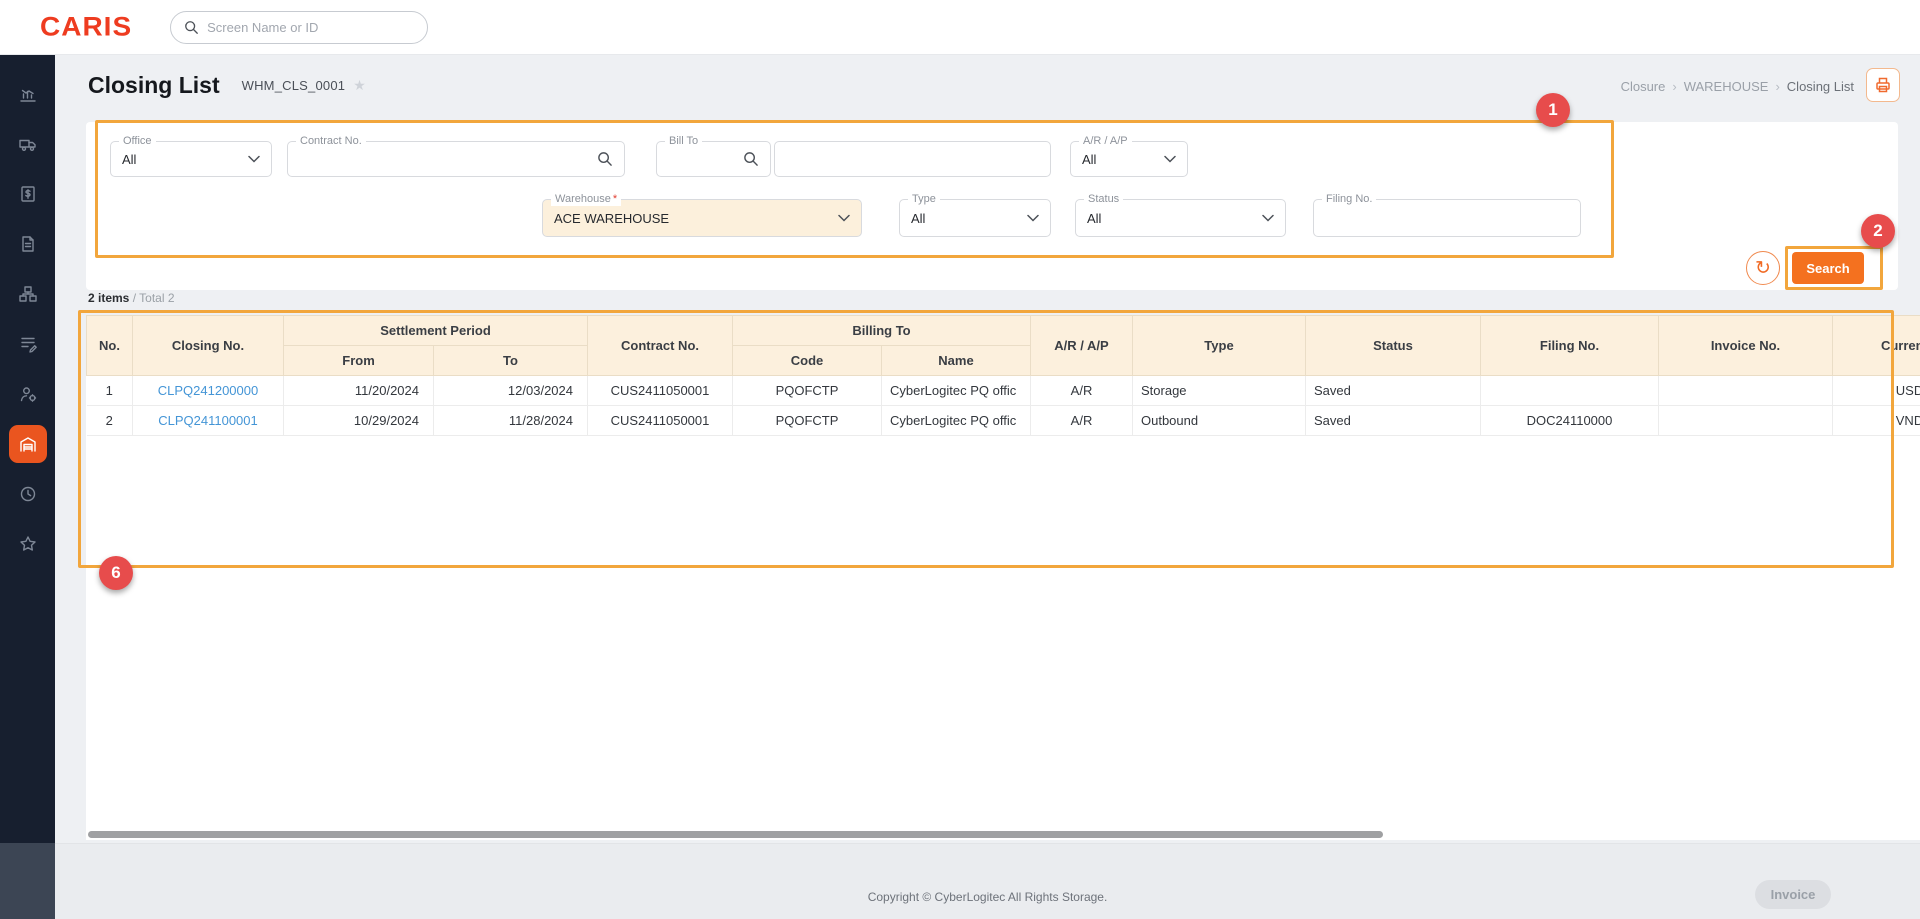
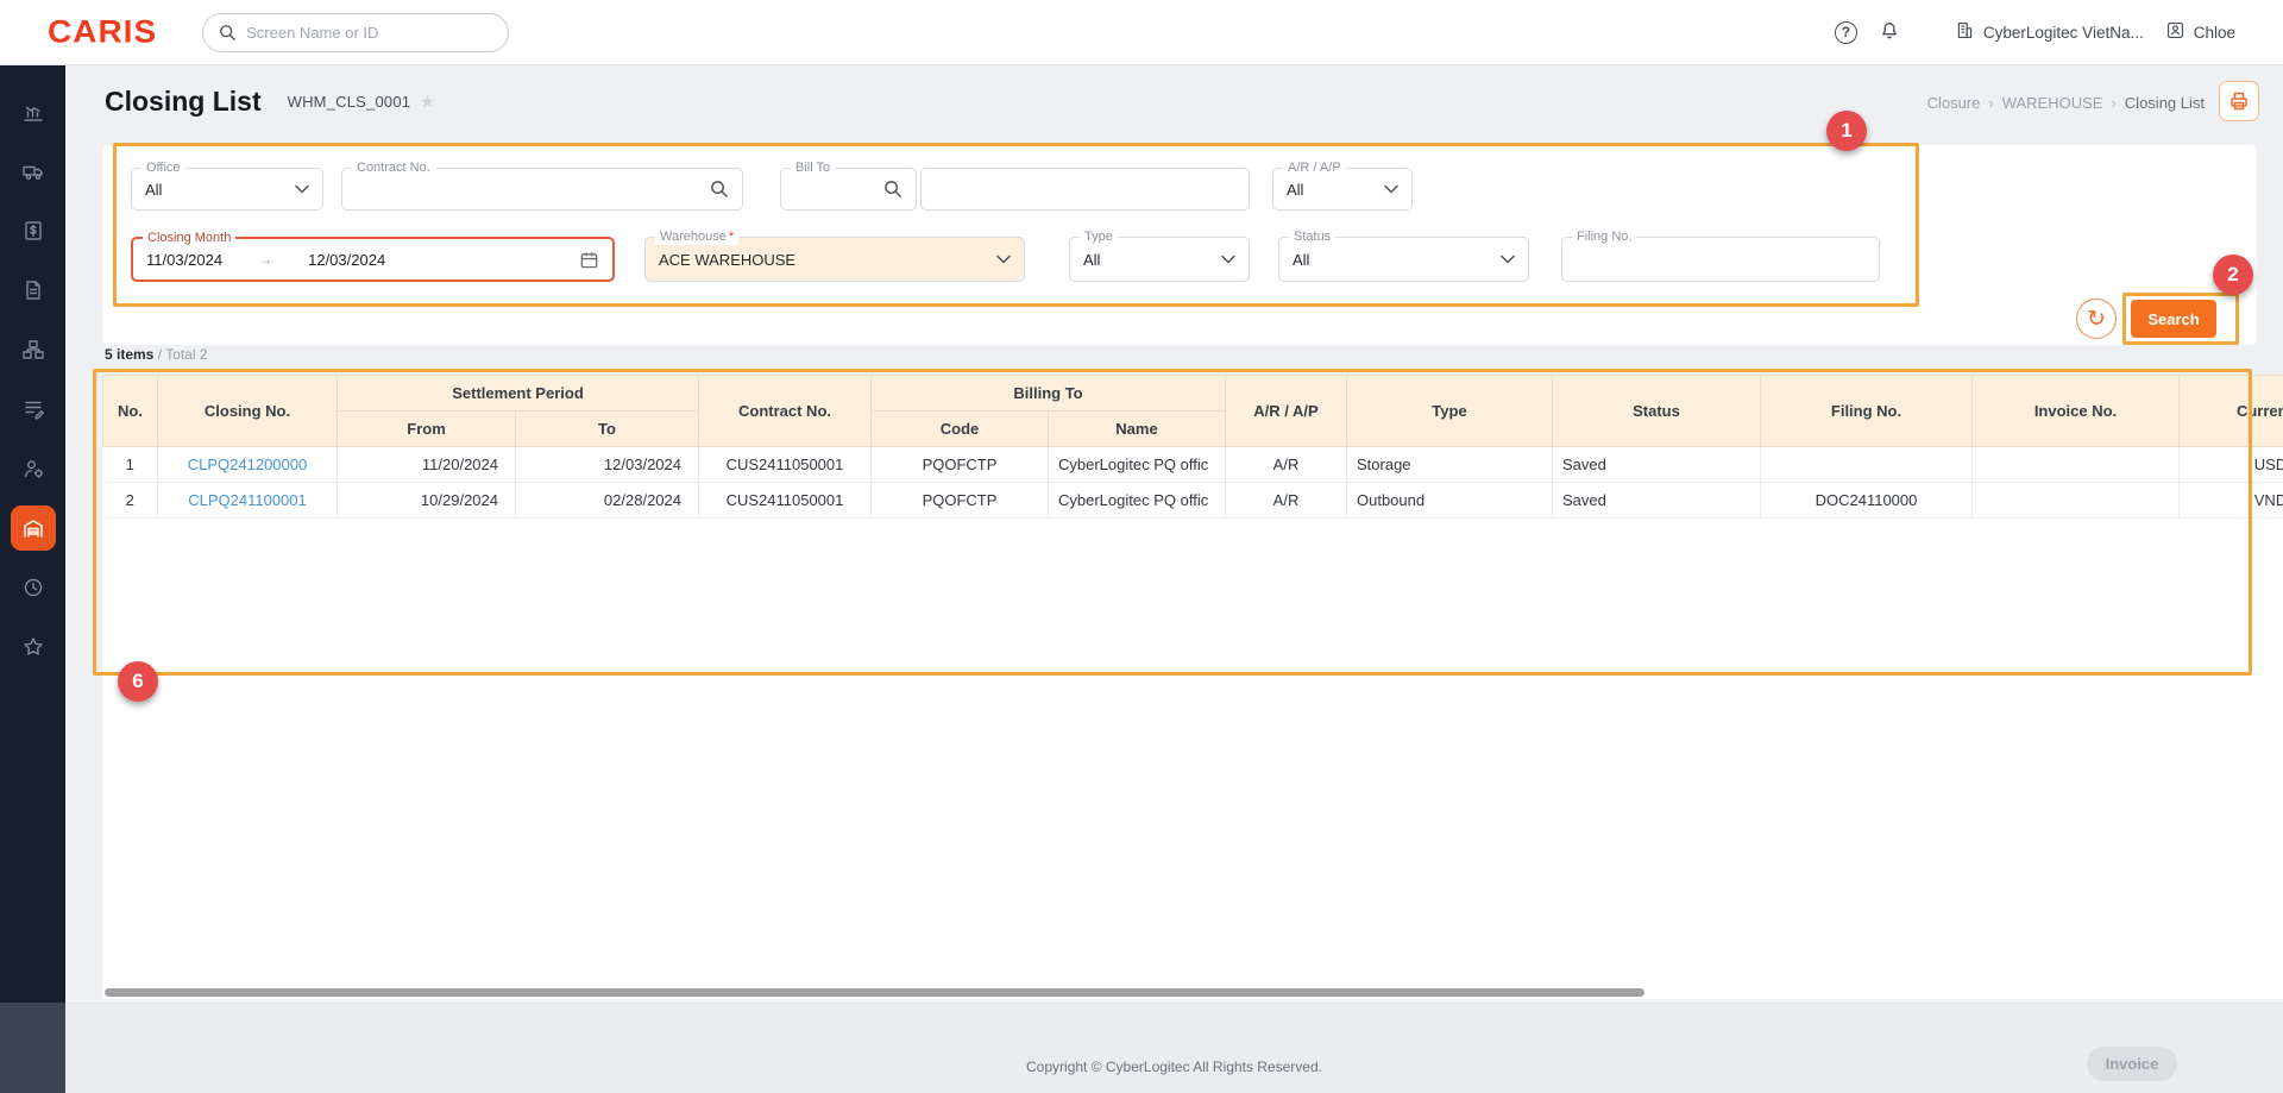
  CARIS
  Screen Name or ID
+ ?
+ CyberLogitec VietNa...
+ Chloe
  Closing List
  WHM_CLS_0001
  ★
  Closure
  ›
  WAREHOUSE
  ›
  Closing List
  Office
  All
  Contract No.
  Bill To
  A/R / A/P
  All
+ Closing Month
+ 11/03/2024
+ →
+ 12/03/2024
  Warehouse *
  ACE WAREHOUSE
  Type
  All
  Status
  All
  Filing No.
  ↻
  Search
- 2 items / Total 2
+ 5 items / Total 2
  No.	Closing No.	Settlement Period	Contract No.	Billing To	A/R / A/P	Type	Status	Filing No.	Invoice No.	Curre
  From	To	Code	Name
  1	CLPQ241200000	11/20/2024	12/03/2024	CUS2411050001	PQOFCTP	CyberLogitec PQ offic	A/R	Storage	Saved			USD
- 2	CLPQ241100001	10/29/2024	11/28/2024	CUS2411050001	PQOFCTP	CyberLogitec PQ offic	A/R	Outbound	Saved	DOC24110000		VND
+ 2	CLPQ241100001	10/29/2024	02/28/2024	CUS2411050001	PQOFCTP	CyberLogitec PQ offic	A/R	Outbound	Saved	DOC24110000		VND
  1
  2
  6
- Copyright © CyberLogitec All Rights Storage.
+ Copyright © CyberLogitec All Rights Reserved.
  Invoice
